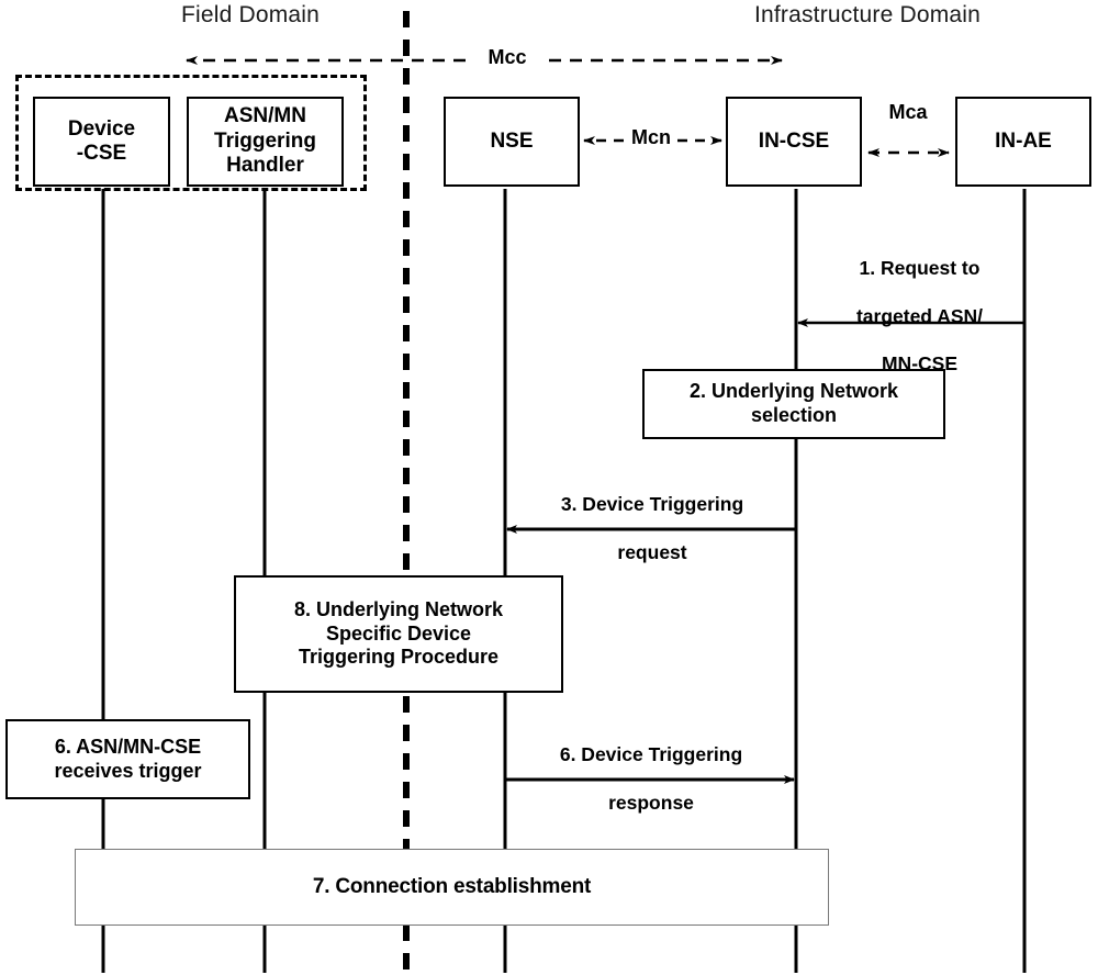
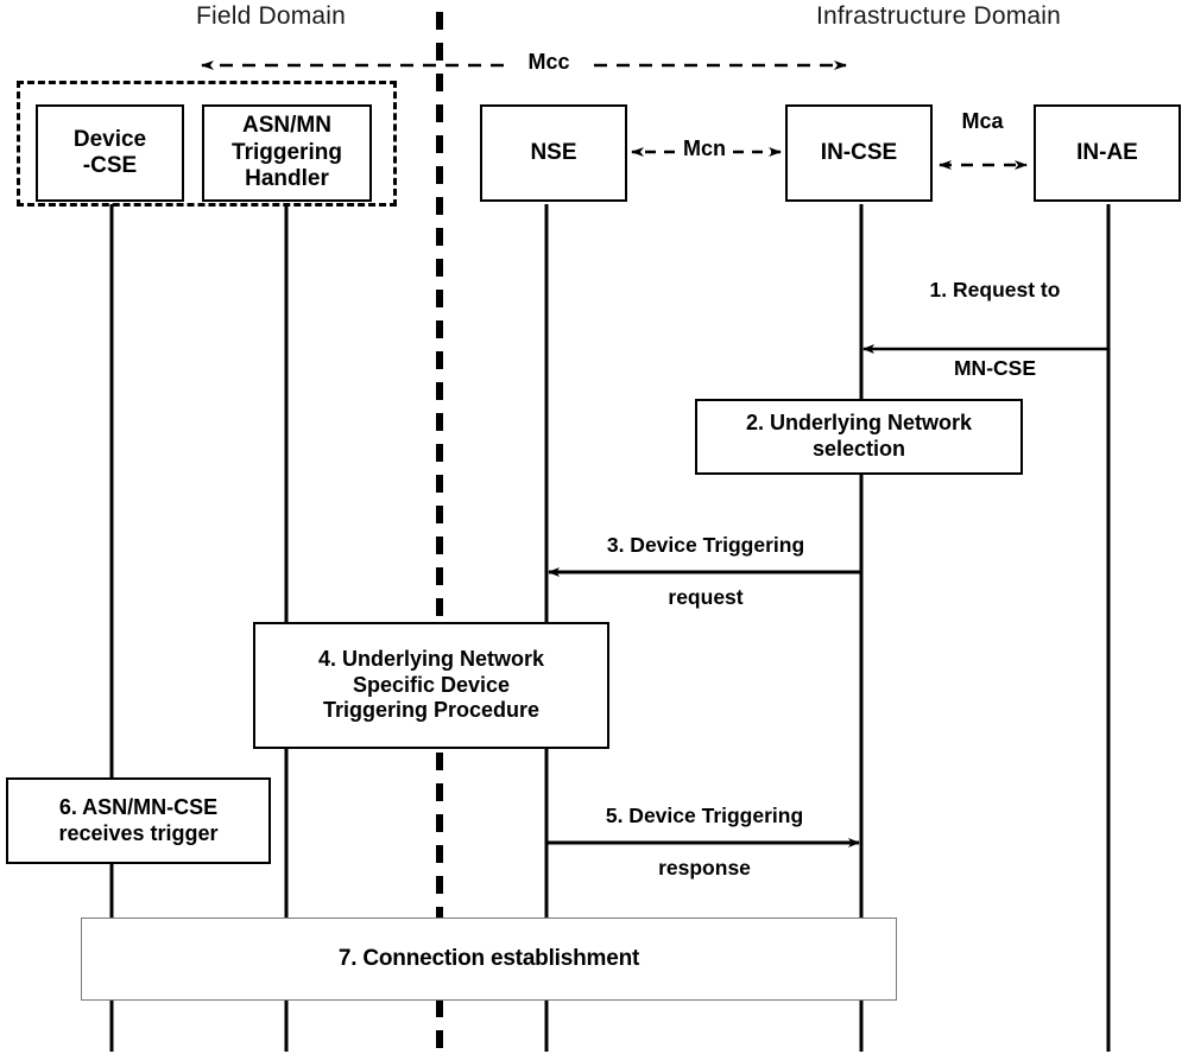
  Field Domain
  Infrastructure Domain
  Device
  -CSE
  ASN/MN
  Triggering
  Handler
  NSE
  IN-CSE
  IN-AE
  Mcc
  Mcn
  Mca
  1. Request to
- targeted ASN/
  MN-CSE
  2. Underlying Network
  selection
  3. Device Triggering
  request
- 8. Underlying Network
+ 4. Underlying Network
  Specific Device
  Triggering Procedure
- 6. Device Triggering
+ 5. Device Triggering
  response
  6. ASN/MN-CSE
  receives trigger
  7. Connection establishment
